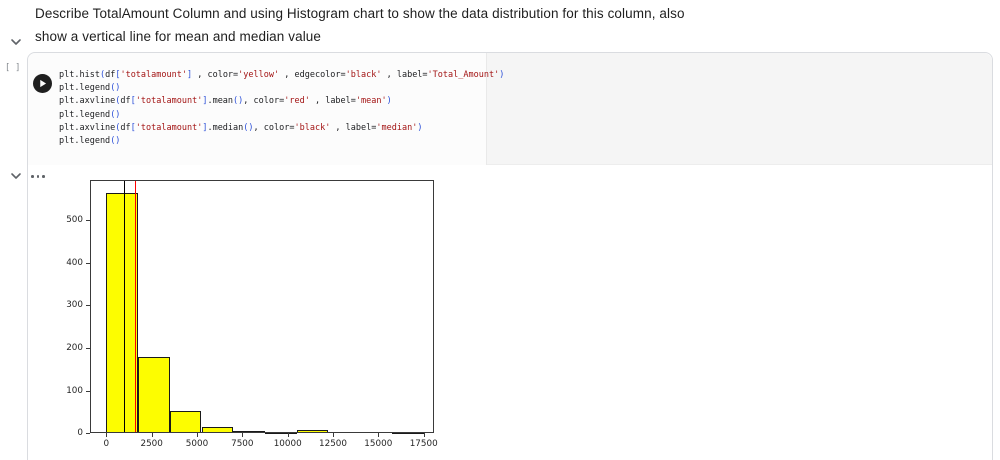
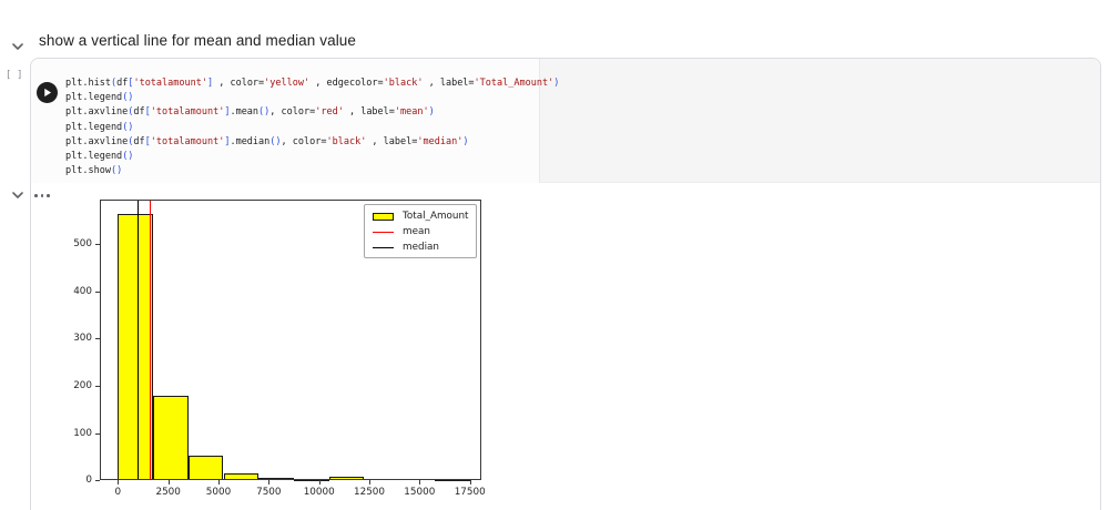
- Describe TotalAmount Column and using Histogram chart to show the data distribution for this column, also
  show a vertical line for mean and median value
  [ ]
  plt.hist(df['totalamount'] , color='yellow' , edgecolor='black' , label='Total_Amount')
  plt.legend()
  plt.axvline(df['totalamount'].mean(), color='red' , label='mean')
  plt.legend()
  plt.axvline(df['totalamount'].median(), color='black' , label='median')
  plt.legend()
+ plt.show()
  0
  100
  200
  300
  400
  500
  0
  2500
  5000
  7500
  10000
  12500
  15000
  17500
+ Total_Amount
+ mean
+ median
